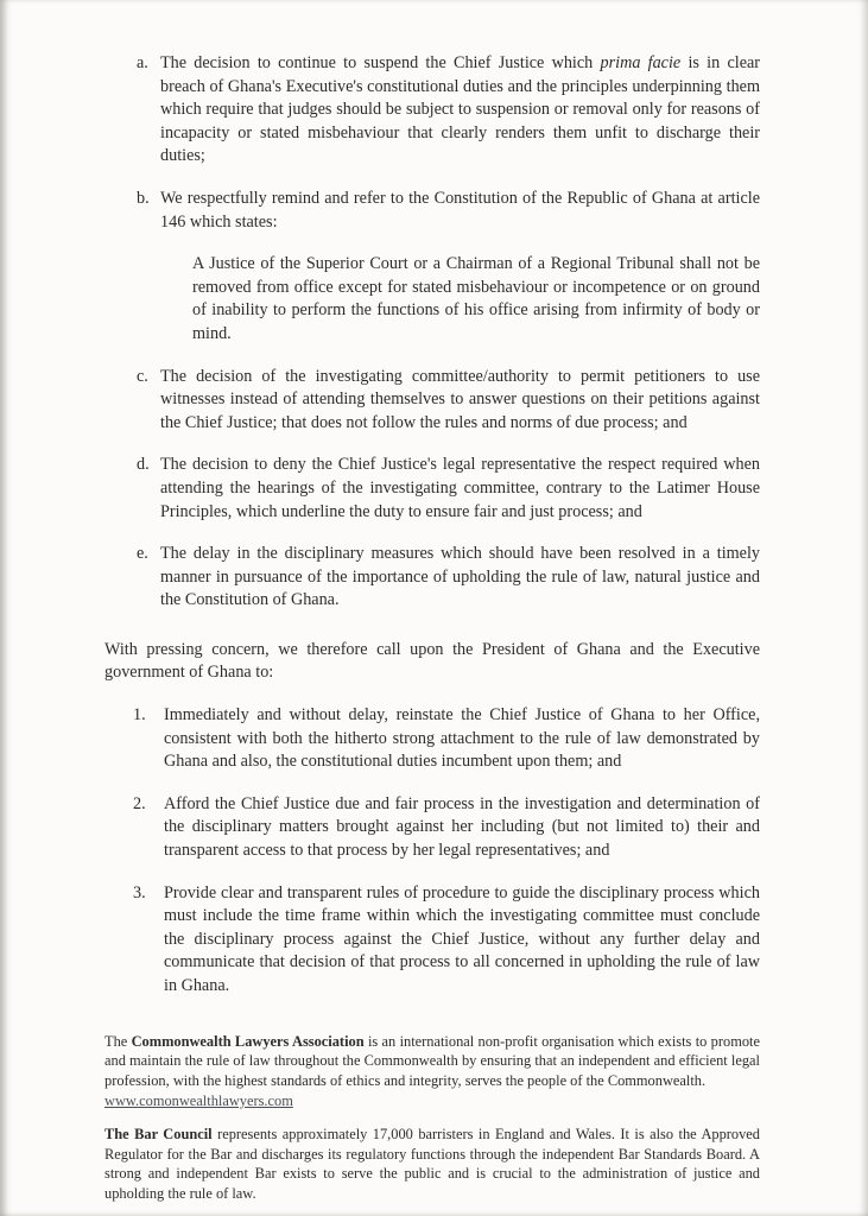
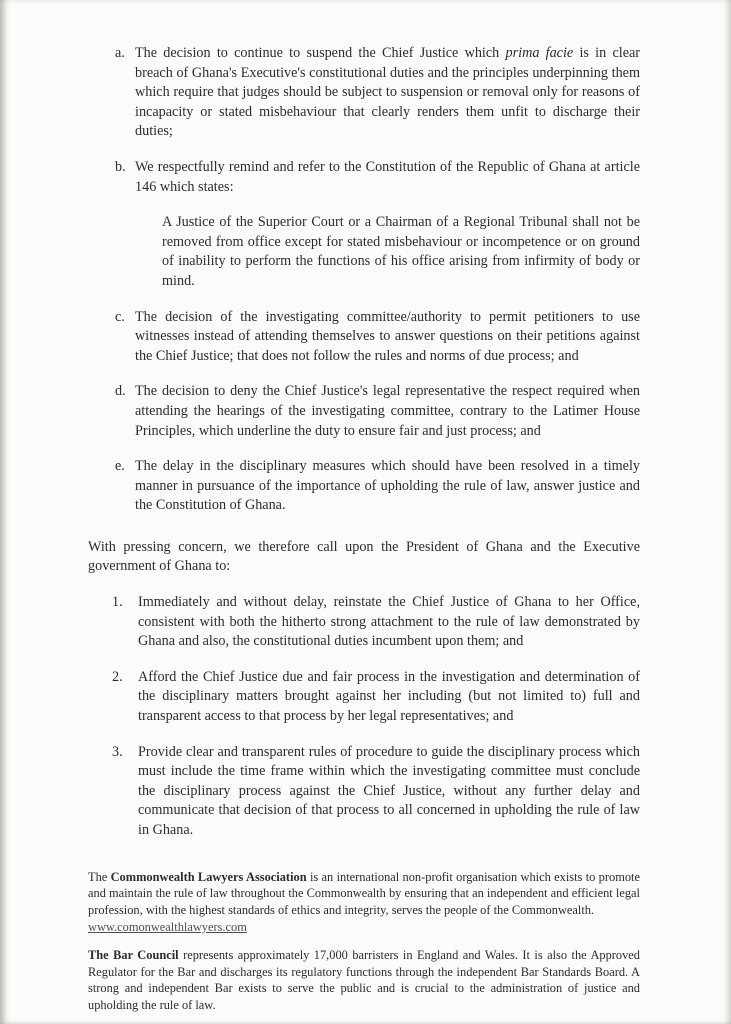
  a.
  The decision to continue to suspend the Chief Justice which prima facie is in clear breach of Ghana's Executive's constitutional duties and the principles underpinning them which require that judges should be subject to suspension or removal only for reasons of incapacity or stated misbehaviour that clearly renders them unfit to discharge their duties;
  b.
  We respectfully remind and refer to the Constitution of the Republic of Ghana at article 146 which states:
  A Justice of the Superior Court or a Chairman of a Regional Tribunal shall not be removed from office except for stated misbehaviour or incompetence or on ground of inability to perform the functions of his office arising from infirmity of body or mind.
  c.
  The decision of the investigating committee/authority to permit petitioners to use witnesses instead of attending themselves to answer questions on their petitions against the Chief Justice; that does not follow the rules and norms of due process; and
  d.
  The decision to deny the Chief Justice's legal representative the respect required when attending the hearings of the investigating committee, contrary to the Latimer House Principles, which underline the duty to ensure fair and just process; and
  e.
- The delay in the disciplinary measures which should have been resolved in a timely manner in pursuance of the importance of upholding the rule of law, natural justice and the Constitution of Ghana.
+ The delay in the disciplinary measures which should have been resolved in a timely manner in pursuance of the importance of upholding the rule of law, answer justice and the Constitution of Ghana.
  With pressing concern, we therefore call upon the President of Ghana and the Executive government of Ghana to:
  1.
  Immediately and without delay, reinstate the Chief Justice of Ghana to her Office, consistent with both the hitherto strong attachment to the rule of law demonstrated by Ghana and also, the constitutional duties incumbent upon them; and
  2.
- Afford the Chief Justice due and fair process in the investigation and determination of the disciplinary matters brought against her including (but not limited to) their and transparent access to that process by her legal representatives; and
+ Afford the Chief Justice due and fair process in the investigation and determination of the disciplinary matters brought against her including (but not limited to) full and transparent access to that process by her legal representatives; and
  3.
  Provide clear and transparent rules of procedure to guide the disciplinary process which must include the time frame within which the investigating committee must conclude the disciplinary process against the Chief Justice, without any further delay and communicate that decision of that process to all concerned in upholding the rule of law in Ghana.
  The Commonwealth Lawyers Association is an international non-profit organisation which exists to promote and maintain the rule of law throughout the Commonwealth by ensuring that an independent and efficient legal profession, with the highest standards of ethics and integrity, serves the people of the Commonwealth.
  www.comonwealthlawyers.com
  The Bar Council represents approximately 17,000 barristers in England and Wales. It is also the Approved Regulator for the Bar and discharges its regulatory functions through the independent Bar Standards Board. A strong and independent Bar exists to serve the public and is crucial to the administration of justice and upholding the rule of law.
